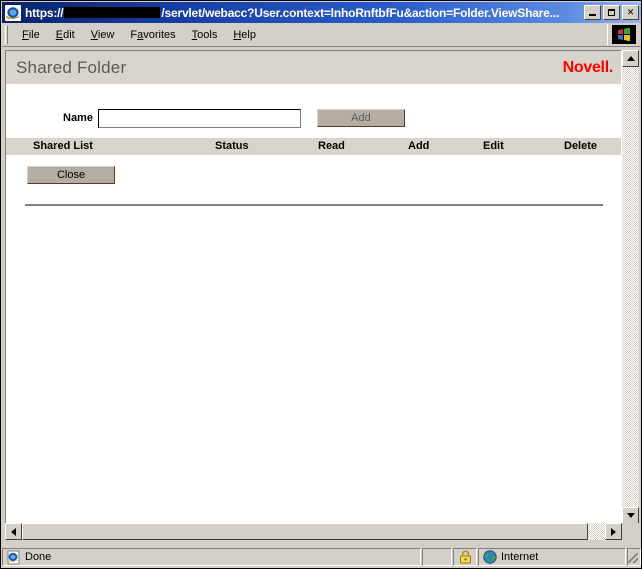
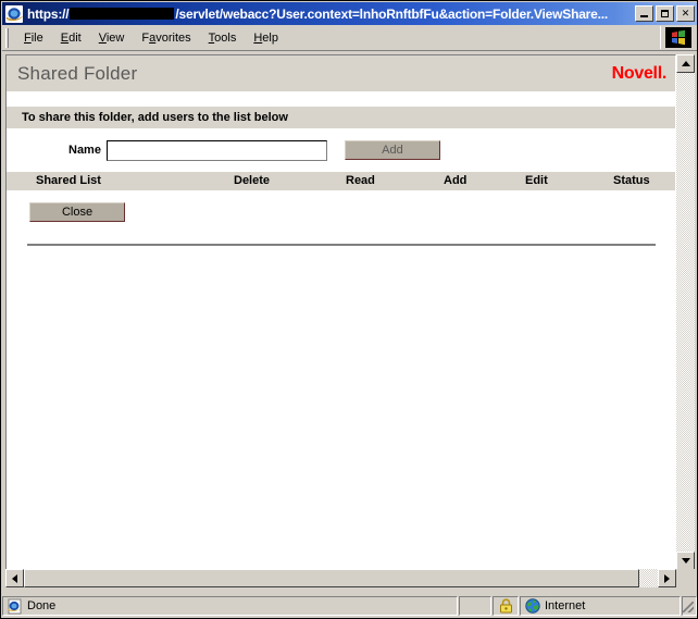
  https://
  /servlet/webacc?User.context=lnhoRnftbfFu&action=Folder.ViewShare...
  ✕
  File
  Edit
  View
  Favorites
  Tools
  Help
  Shared Folder
  Novell.
+ To share this folder, add users to the list below
  Name
  Add
  Shared List
- Status
+ Delete
  Read
  Add
  Edit
- Delete
+ Status
  Close
  Done
  Internet
